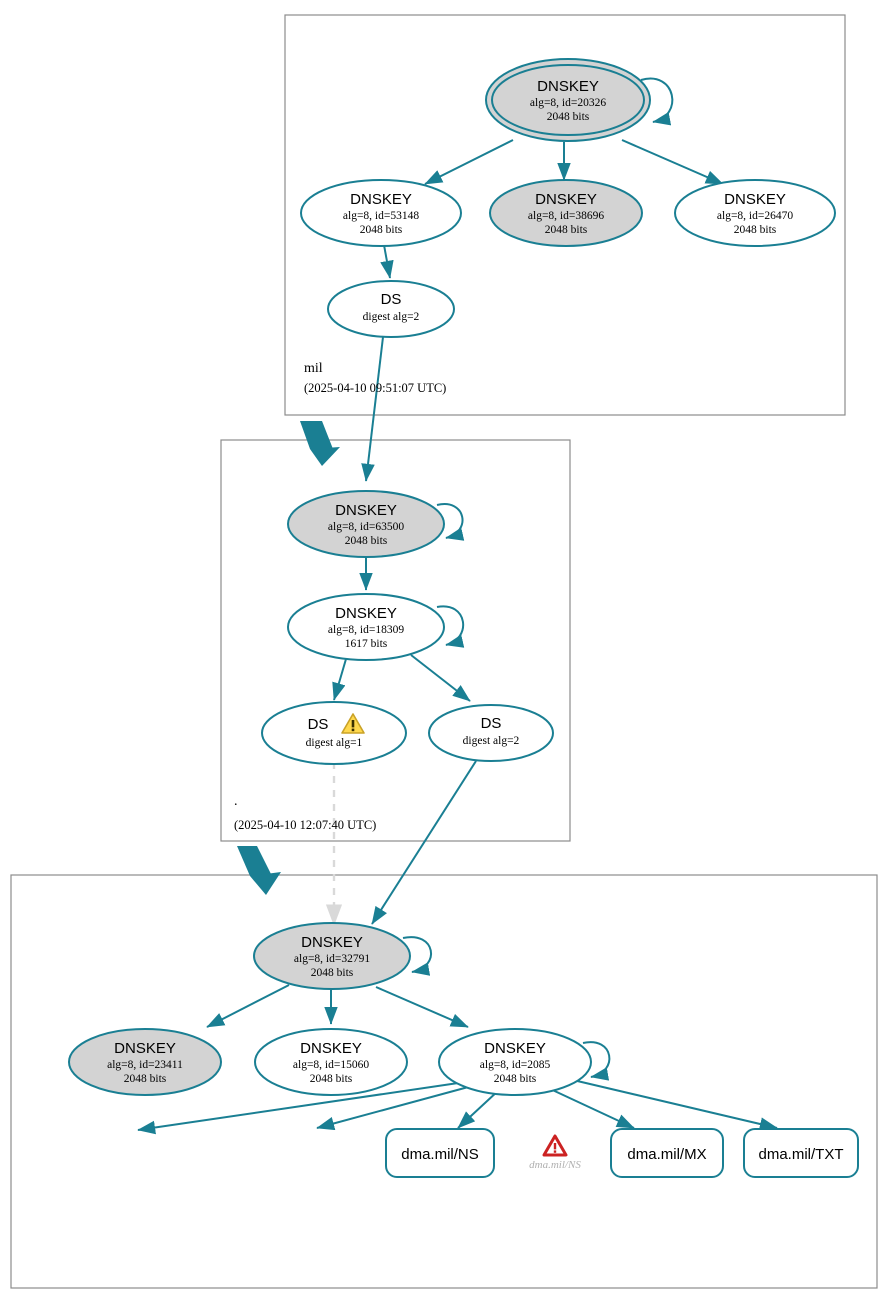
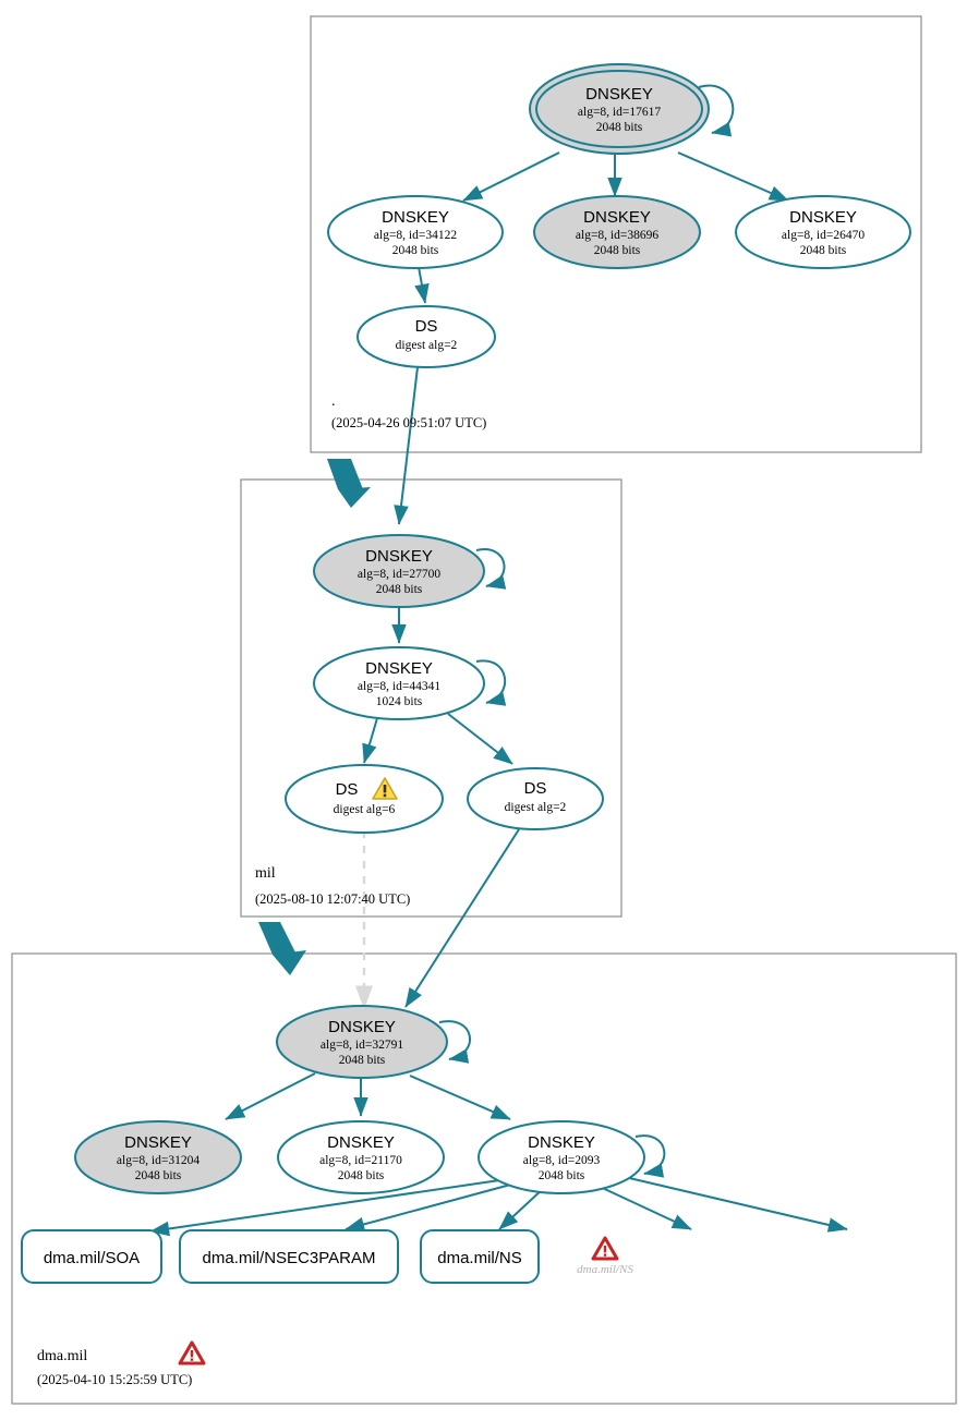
  DNSKEY
- alg=8, id=20326
+ alg=8, id=17617
  2048 bits
  DNSKEY
- alg=8, id=53148
+ alg=8, id=34122
  2048 bits
  DNSKEY
  alg=8, id=38696
  2048 bits
  DNSKEY
  alg=8, id=26470
  2048 bits
  DS
  digest alg=2
- mil
+ .
- (2025-04-10 09:51:07 UTC)
+ (2025-04-26 09:51:07 UTC)
  DNSKEY
- alg=8, id=63500
+ alg=8, id=27700
  2048 bits
  DNSKEY
- alg=8, id=18309
+ alg=8, id=44341
- 1617 bits
+ 1024 bits
  DS
- digest alg=1
+ digest alg=6
  DS
  digest alg=2
- .
+ mil
- (2025-04-10 12:07:40 UTC)
+ (2025-08-10 12:07:40 UTC)
  DNSKEY
  alg=8, id=32791
  2048 bits
  DNSKEY
- alg=8, id=23411
+ alg=8, id=31204
  2048 bits
  DNSKEY
- alg=8, id=15060
+ alg=8, id=21170
  2048 bits
  DNSKEY
- alg=8, id=2085
+ alg=8, id=2093
  2048 bits
+ dma.mil/SOA
+ dma.mil/NSEC3PARAM
  dma.mil/NS
- dma.mil/MX
- dma.mil/TXT
  dma.mil/NS
+ dma.mil
+ (2025-04-10 15:25:59 UTC)
